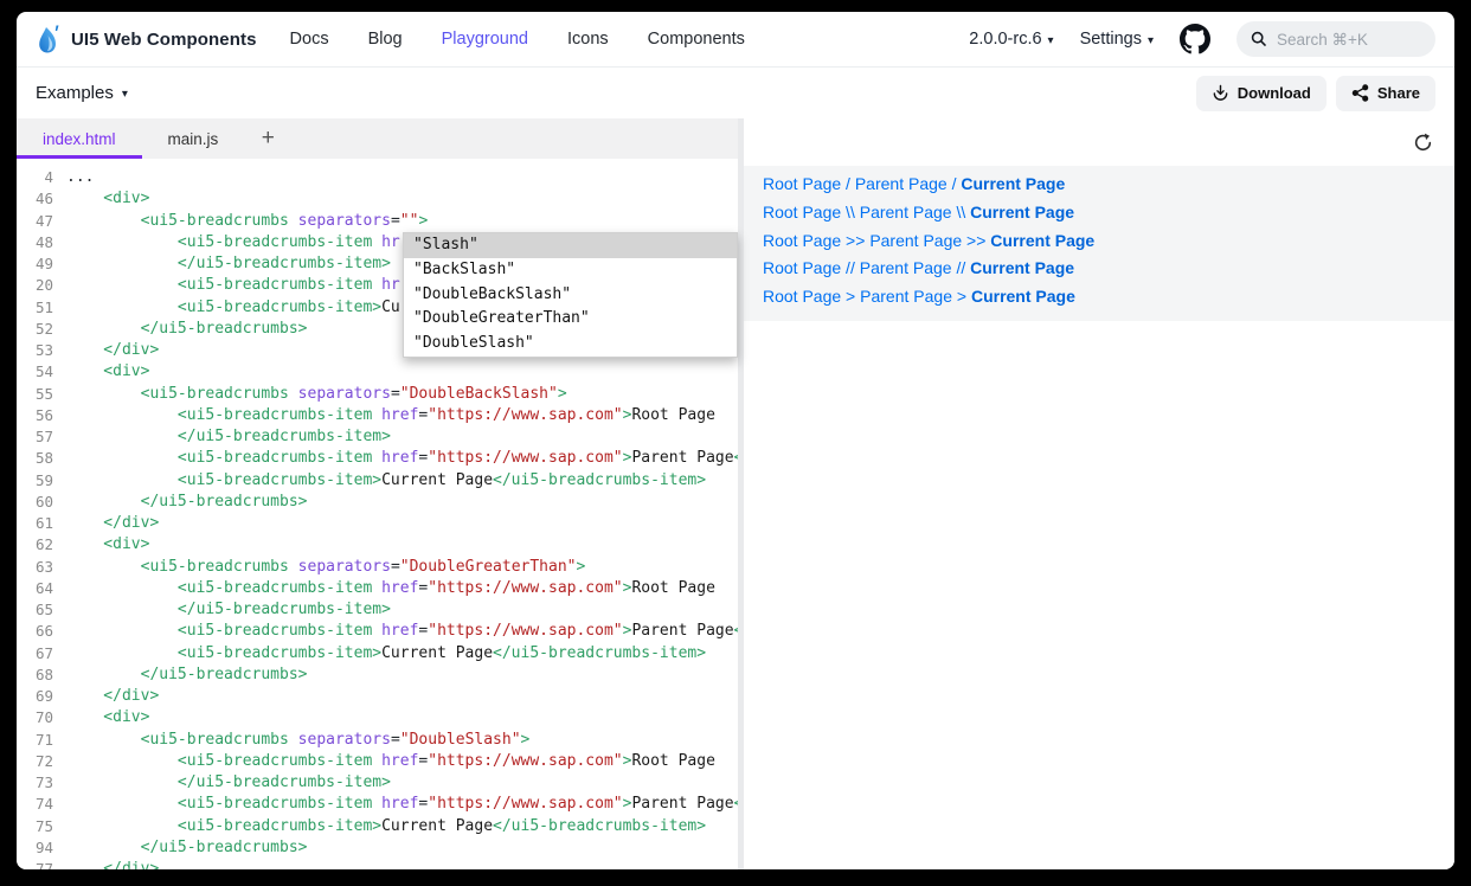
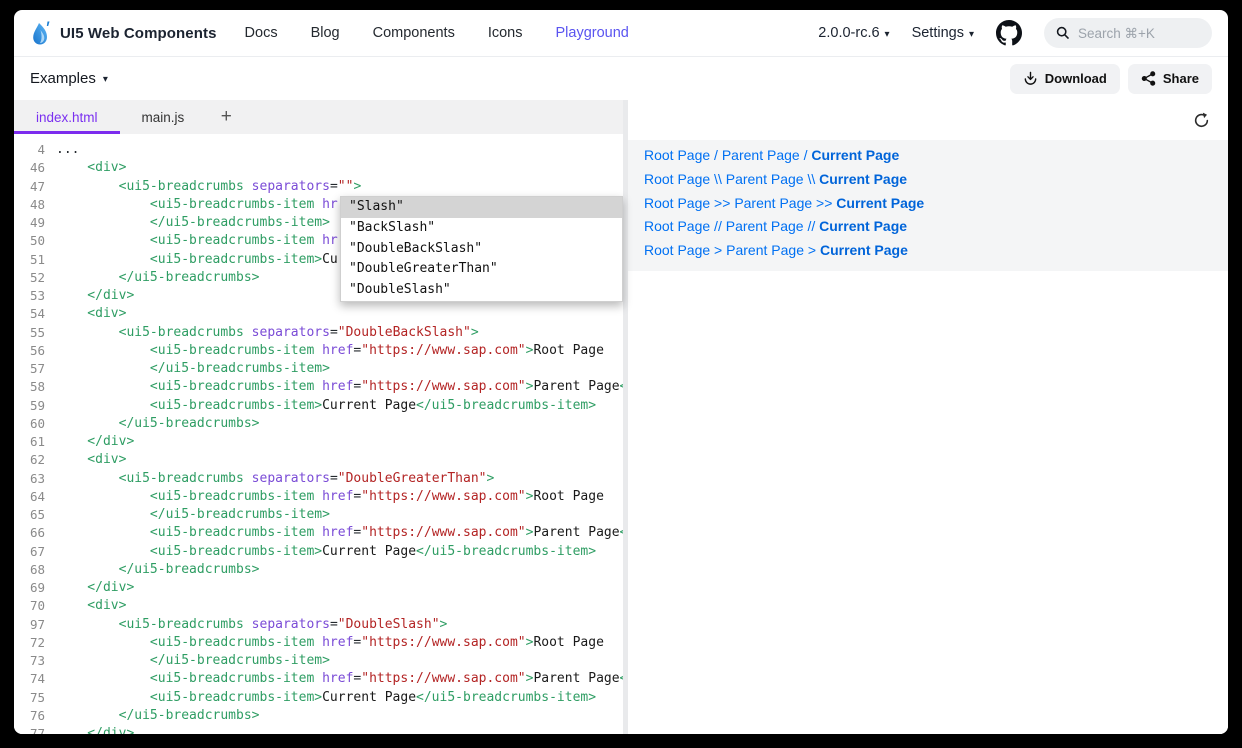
  UI5 Web Components
  Docs
  Blog
- Playground
+ Components
  Icons
- Components
+ Playground
  2.0.0-rc.6
  ▾
  Settings
  ▾
  Search ⌘+K
  Examples
  ▾
  Download
  Share
  index.html
  main.js
  +
  4
  ...
  46
  <div>
  47
  <ui5-breadcrumbs separators="">
  48
  <ui5-breadcrumbs-item hr
  49
  </ui5-breadcrumbs-item>
- 20
+ 50
  <ui5-breadcrumbs-item hr
  51
  <ui5-breadcrumbs-item>Cu
  52
  </ui5-breadcrumbs>
  53
  </div>
  54
  <div>
  55
  <ui5-breadcrumbs separators="DoubleBackSlash">
  56
  <ui5-breadcrumbs-item href="https://www.sap.com">Root Page
  57
  </ui5-breadcrumbs-item>
  58
  <ui5-breadcrumbs-item href="https://www.sap.com">Parent Page
  59
  <ui5-breadcrumbs-item>Current Page</ui5-breadcrumbs-item>
  60
  </ui5-breadcrumbs>
  61
  </div>
  62
  <div>
  63
  <ui5-breadcrumbs separators="DoubleGreaterThan">
  64
  <ui5-breadcrumbs-item href="https://www.sap.com">Root Page
  65
  </ui5-breadcrumbs-item>
  66
  <ui5-breadcrumbs-item href="https://www.sap.com">Parent Page
  67
  <ui5-breadcrumbs-item>Current Page</ui5-breadcrumbs-item>
  68
  </ui5-breadcrumbs>
  69
  </div>
  70
  <div>
- 71
+ 97
  <ui5-breadcrumbs separators="DoubleSlash">
  72
  <ui5-breadcrumbs-item href="https://www.sap.com">Root Page
  73
  </ui5-breadcrumbs-item>
  74
  <ui5-breadcrumbs-item href="https://www.sap.com">Parent Page
  75
  <ui5-breadcrumbs-item>Current Page</ui5-breadcrumbs-item>
- 94
+ 76
  </ui5-breadcrumbs>
  77
  </div>
  "Slash"
  "BackSlash"
  "DoubleBackSlash"
  "DoubleGreaterThan"
  "DoubleSlash"
  Root Page / Parent Page / Current Page
  Root Page \\ Parent Page \\ Current Page
  Root Page >> Parent Page >> Current Page
  Root Page // Parent Page // Current Page
  Root Page > Parent Page > Current Page
